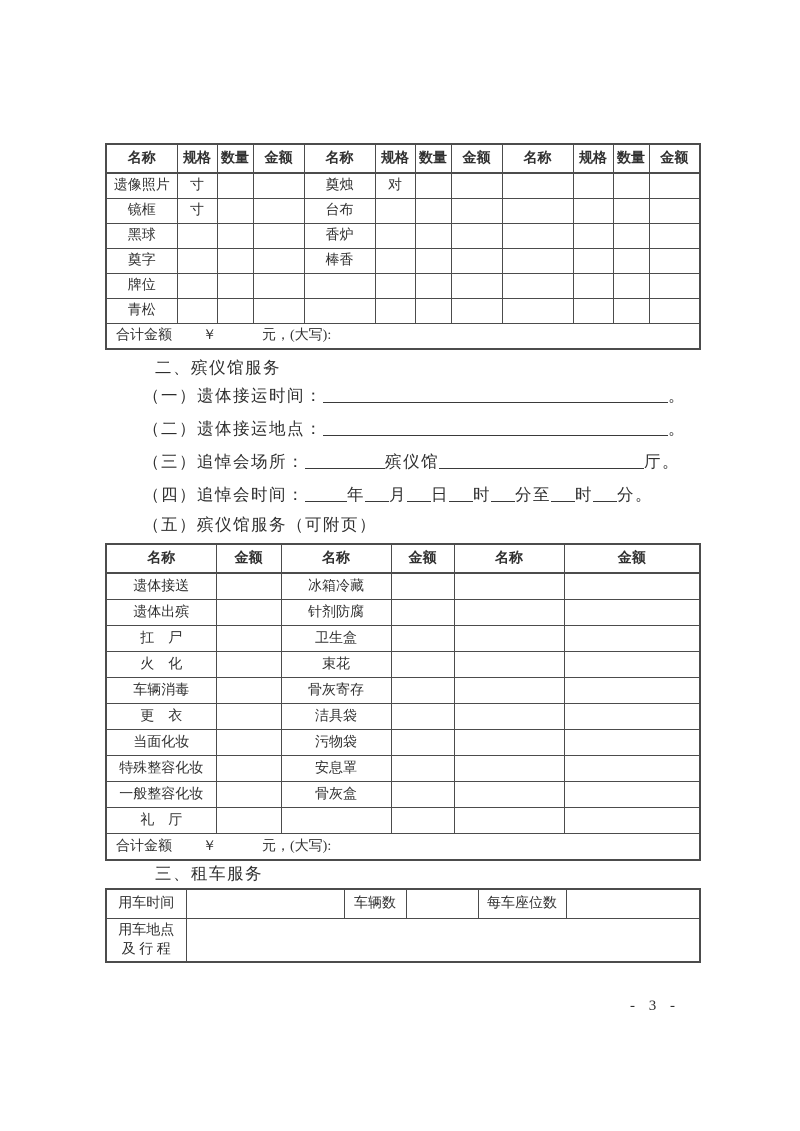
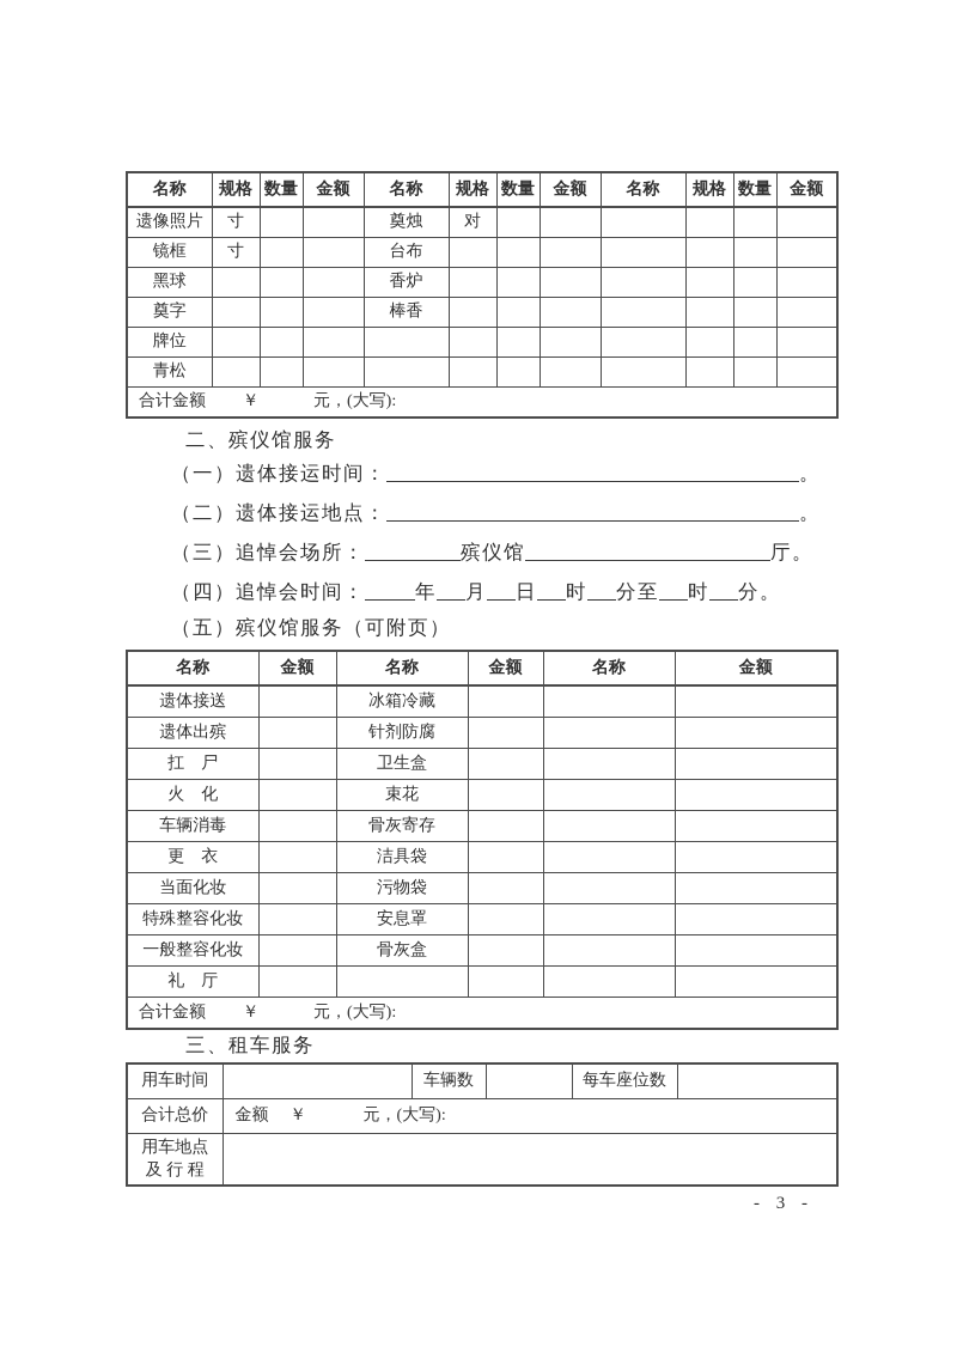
  名称	规格	数量	金额	名称	规格	数量	金额	名称	规格	数量	金额
  遗像照片	寸			奠烛	对
  镜框	寸			台布
  黑球				香炉
  奠字				棒香
  牌位
  青松
  合计金额 ￥ 元，(大写):
  二、殡仪馆服务
  （一）遗体接运时间： 。
  （二）遗体接运地点： 。
  （三）追悼会场所： 殡仪馆 厅。
  （四）追悼会时间： 年 月 日 时 分至 时 分。
  （五）殡仪馆服务（可附页）
  名称	金额	名称	金额	名称	金额
  遗体接送		冰箱冷藏
  遗体出殡		针剂防腐
  扛 尸		卫生盒
  火 化		束花
  车辆消毒		骨灰寄存
  更 衣		洁具袋
  当面化妆		污物袋
  特殊整容化妆		安息罩
  一般整容化妆		骨灰盒
  礼 厅
  合计金额 ￥ 元，(大写):
  三、租车服务
  用车时间		车辆数		每车座位数
+ 合计总价	金额 ￥ 元，(大写):
  用车地点 及 行 程
  - 3 -
